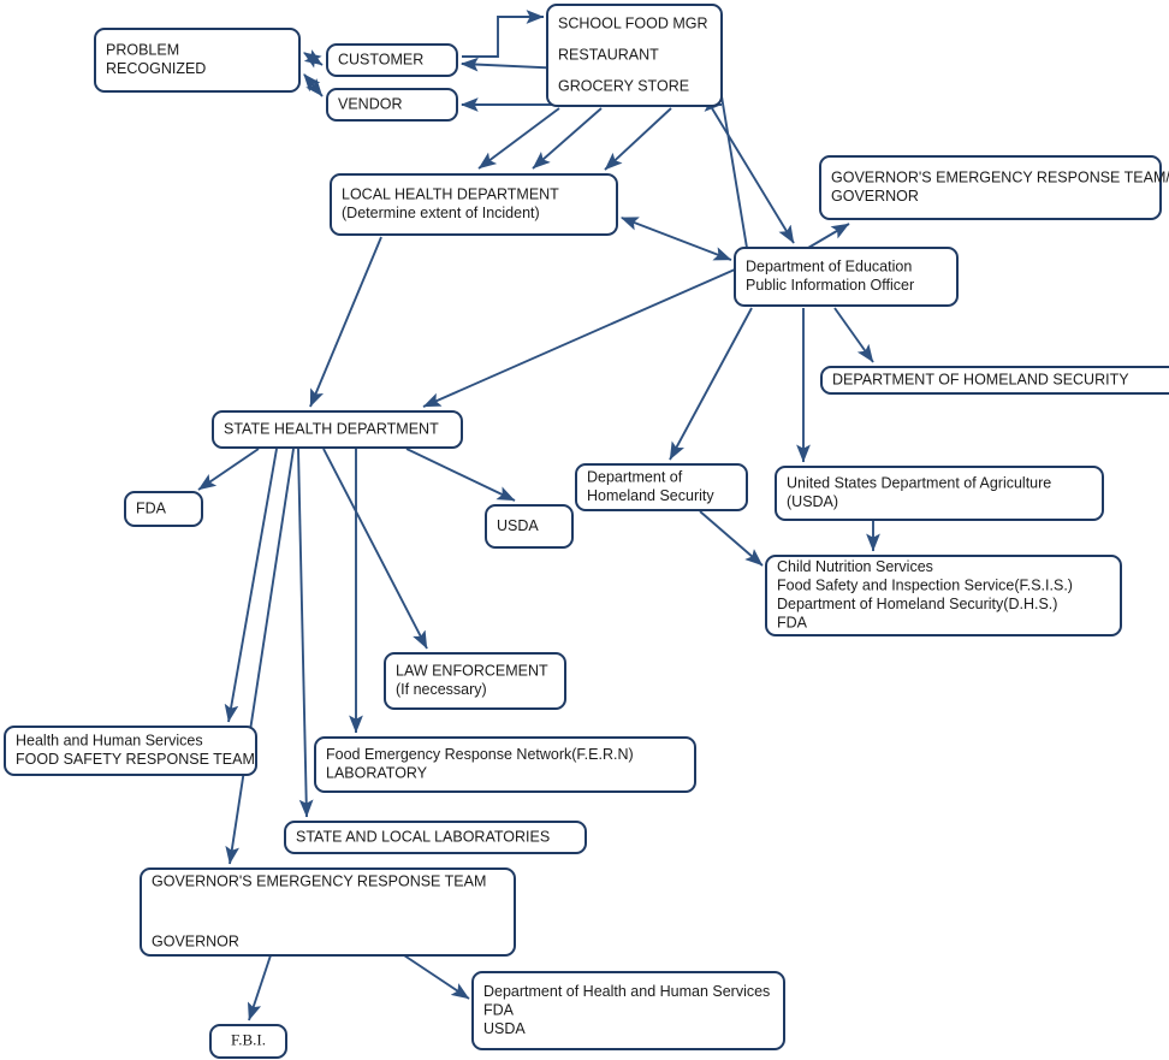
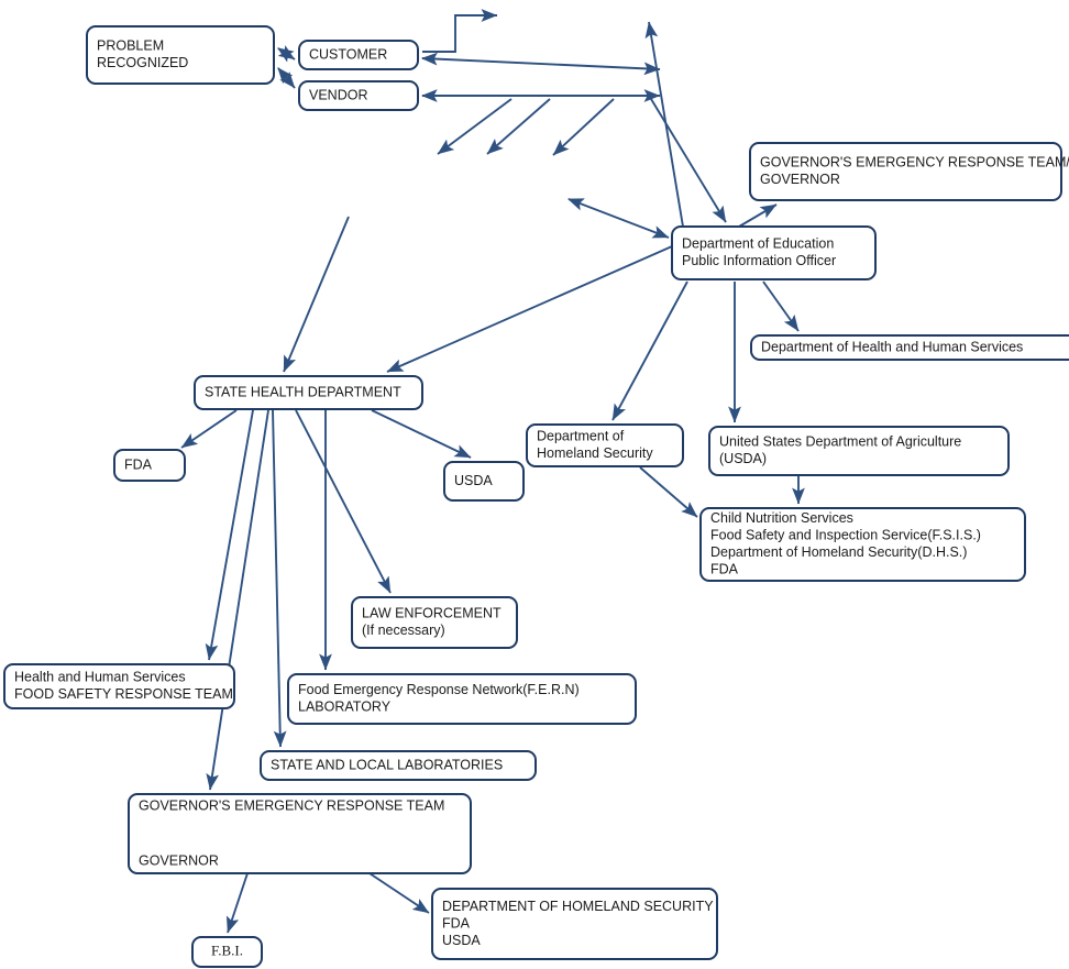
  PROBLEM
  RECOGNIZED
  CUSTOMER
  VENDOR
- SCHOOL FOOD MGR
- RESTAURANT
- GROCERY STORE
- LOCAL HEALTH DEPARTMENT
- (Determine extent of Incident)
  GOVERNOR'S EMERGENCY RESPONSE TEAM/
  GOVERNOR
  Department of Education
  Public Information Officer
- DEPARTMENT OF HOMELAND SECURITY
+ Department of Health and Human Services
  STATE HEALTH DEPARTMENT
  FDA
  USDA
  Department of
  Homeland Security
  United States Department of Agriculture
  (USDA)
  Child Nutrition Services
  Food Safety and Inspection Service(F.S.I.S.)
  Department of Homeland Security(D.H.S.)
  FDA
  LAW ENFORCEMENT
  (If necessary)
  Health and Human Services
  FOOD SAFETY RESPONSE TEAM
  Food Emergency Response Network(F.E.R.N)
  LABORATORY
  STATE AND LOCAL LABORATORIES
  GOVERNOR'S EMERGENCY RESPONSE TEAM
  GOVERNOR
- Department of Health and Human Services
+ DEPARTMENT OF HOMELAND SECURITY
  FDA
  USDA
  F.B.I.
